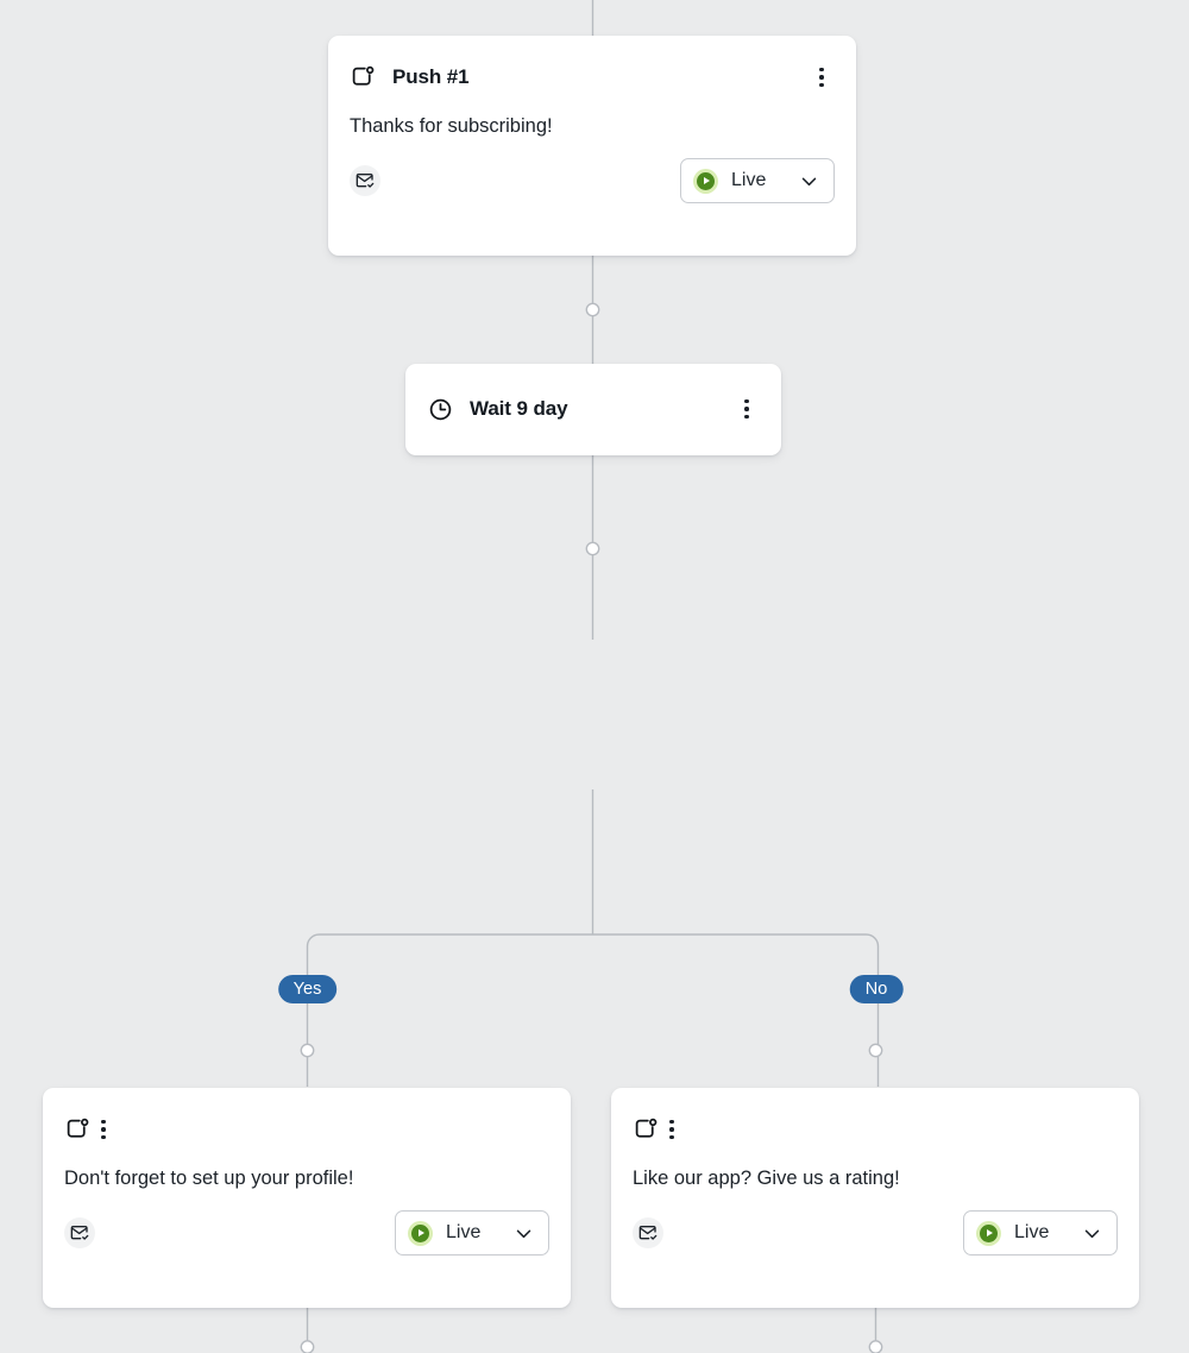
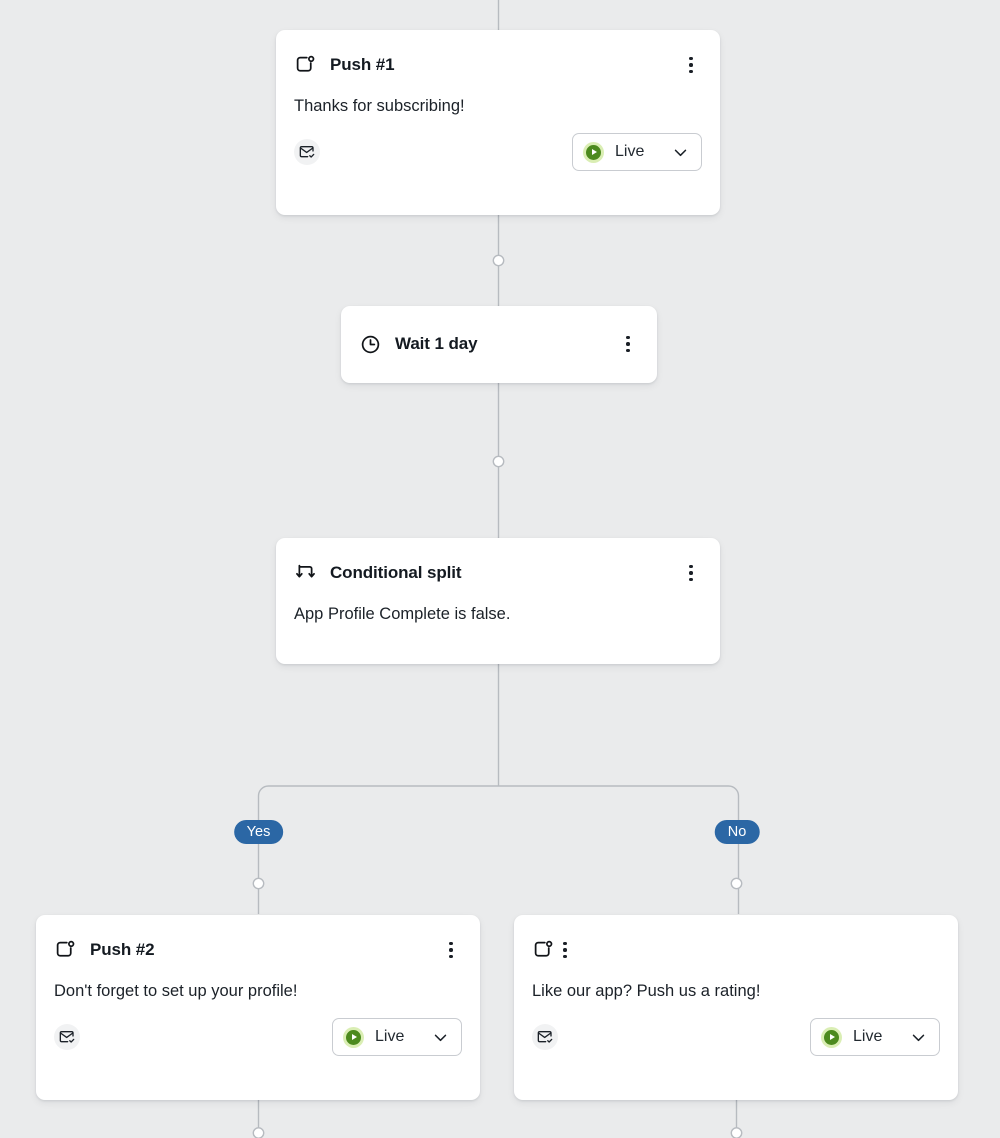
  Push #1
  Thanks for subscribing!
  Live
- Wait 9 day
+ Wait 1 day
+ Conditional split
+ App Profile Complete is false.
  Yes
  No
+ Push #2
  Don't forget to set up your profile!
  Live
- Like our app? Give us a rating!
+ Like our app? Push us a rating!
  Live
